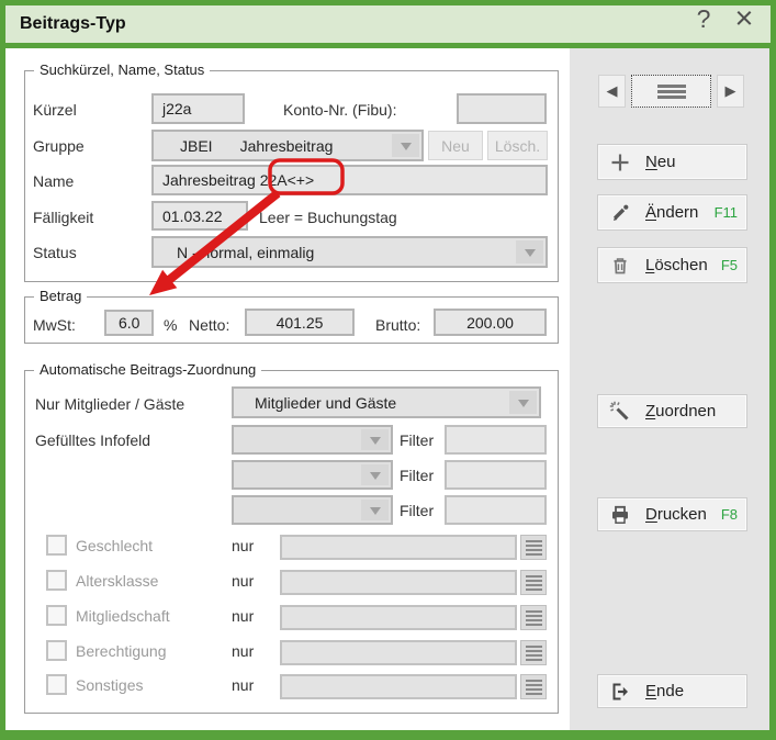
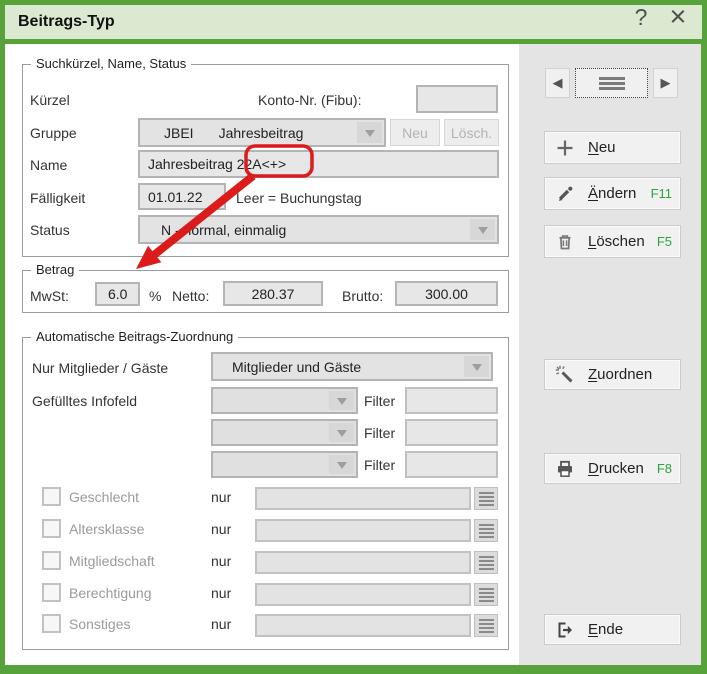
  Beitrags-Typ
  ?
  ×
  Suchkürzel, Name, Status
  Kürzel
- j22a
  Konto-Nr. (Fibu):
  Gruppe
  JBEI
  Jahresbeitrag
  Neu
  Lösch.
  Name
  Jahresbeitrag 22A<+>
  Fälligkeit
- 01.03.22
+ 01.01.22
  Leer = Buchungstag
  Status
  N -ormal, einmalig
  Betrag
  MwSt:
  6.0
  %
  Netto:
- 401.25
+ 280.37
  Brutto:
- 200.00
+ 300.00
  Automatische Beitrags-Zuordnung
  Nur Mitglieder / Gäste
  Mitglieder und Gäste
  Gefülltes Infofeld
  Filter
  Filter
  Filter
  Geschlecht
  nur
  Altersklasse
  nur
  Mitgliedschaft
  nur
  Berechtigung
  nur
  Sonstiges
  nur
  ◀
  ▶
  Neu
  Ändern
  F11
  Löschen
  F5
  Zuordnen
  Drucken
  F8
  Ende
